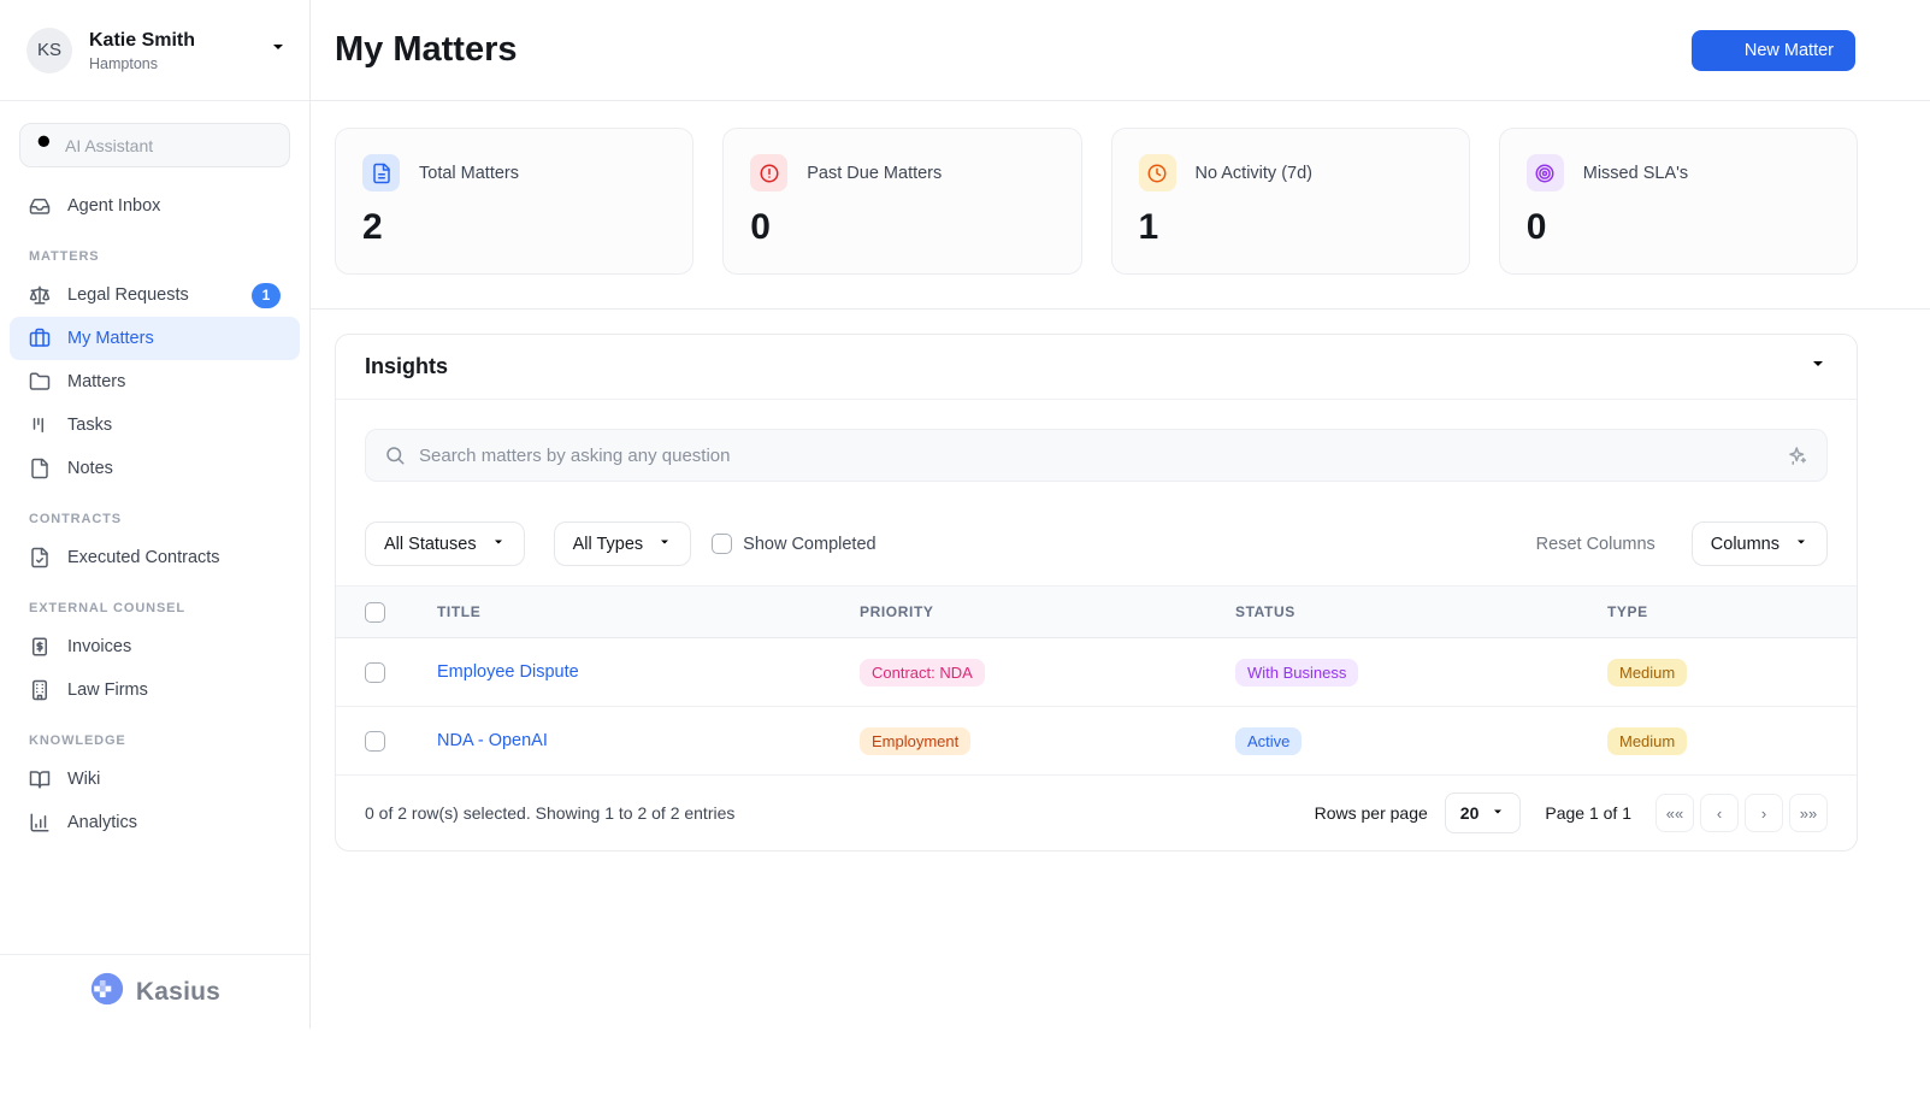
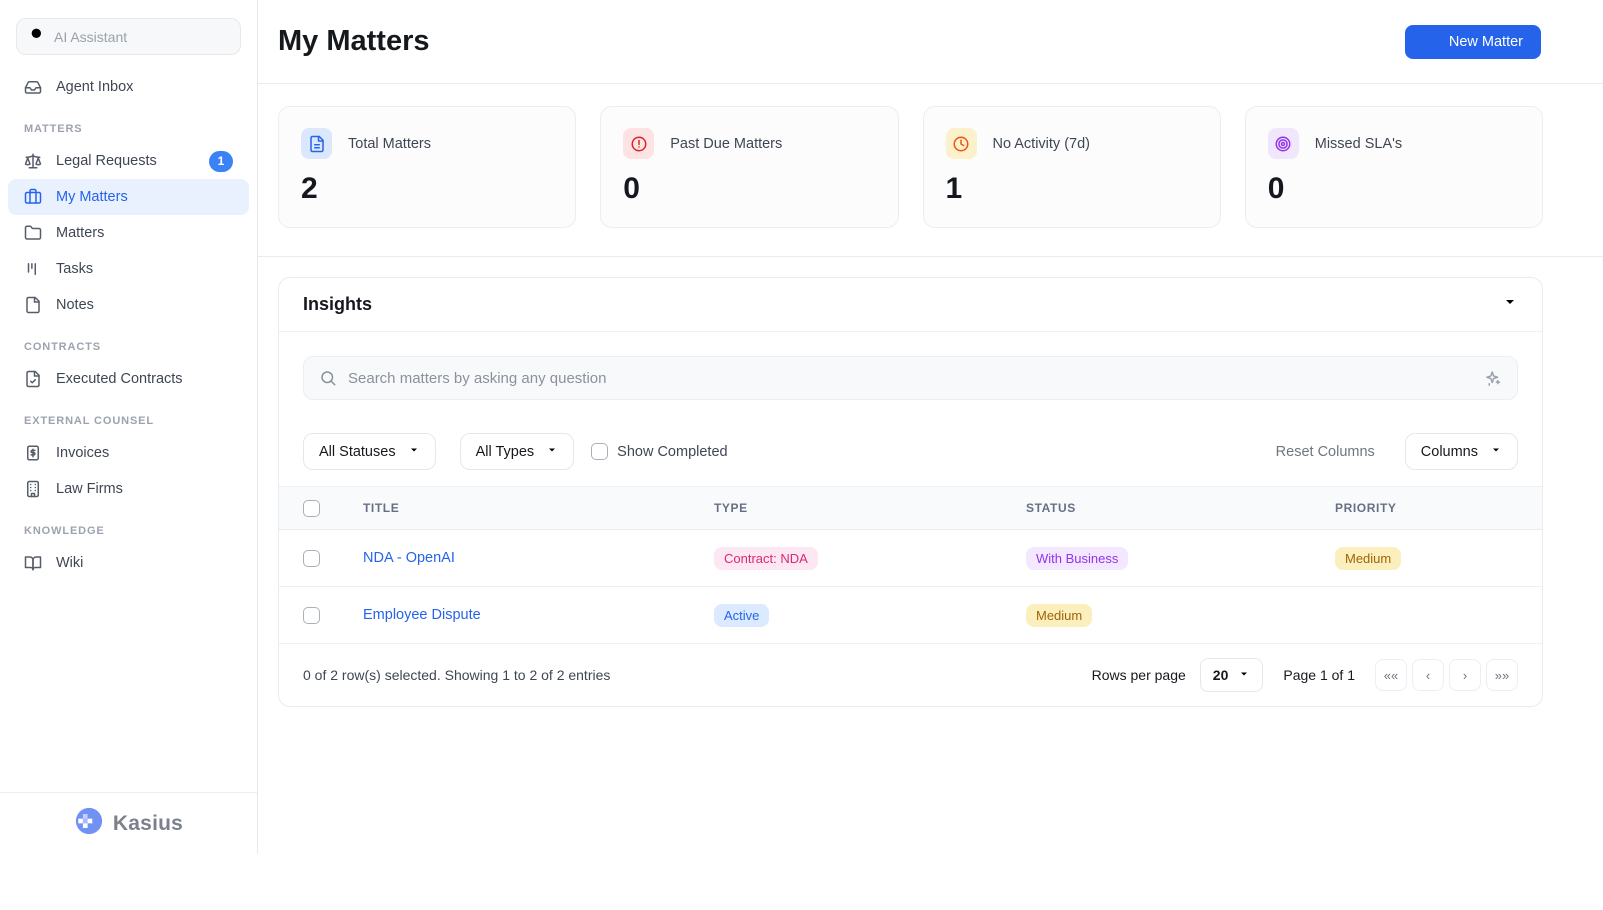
- KS
- Katie Smith
- Hamptons
  AI Assistant
  Agent Inbox
  MATTERS
  Legal Requests
  1
  My Matters
  Matters
  Tasks
  Notes
  CONTRACTS
  Executed Contracts
  EXTERNAL COUNSEL
  Invoices
  Law Firms
  KNOWLEDGE
  Wiki
- Analytics
  Kasius
  My Matters
  New Matter
  Total Matters
  2
  Past Due Matters
  0
  No Activity (7d)
  1
  Missed SLA's
  0
  Insights
  Search matters by asking any question
  All Statuses
  All Types
  Show Completed
  Reset Columns
  Columns
  TITLE
- PRIORITY
+ TYPE
  STATUS
- TYPE
+ PRIORITY
- Employee Dispute
+ NDA - OpenAI
  Contract: NDA
  With Business
  Medium
- NDA - OpenAI
+ Employee Dispute
- Employment
  Active
  Medium
  0 of 2 row(s) selected. Showing 1 to 2 of 2 entries
  Rows per page
  20
  Page 1 of 1
  ««
  ‹
  ›
  »»
